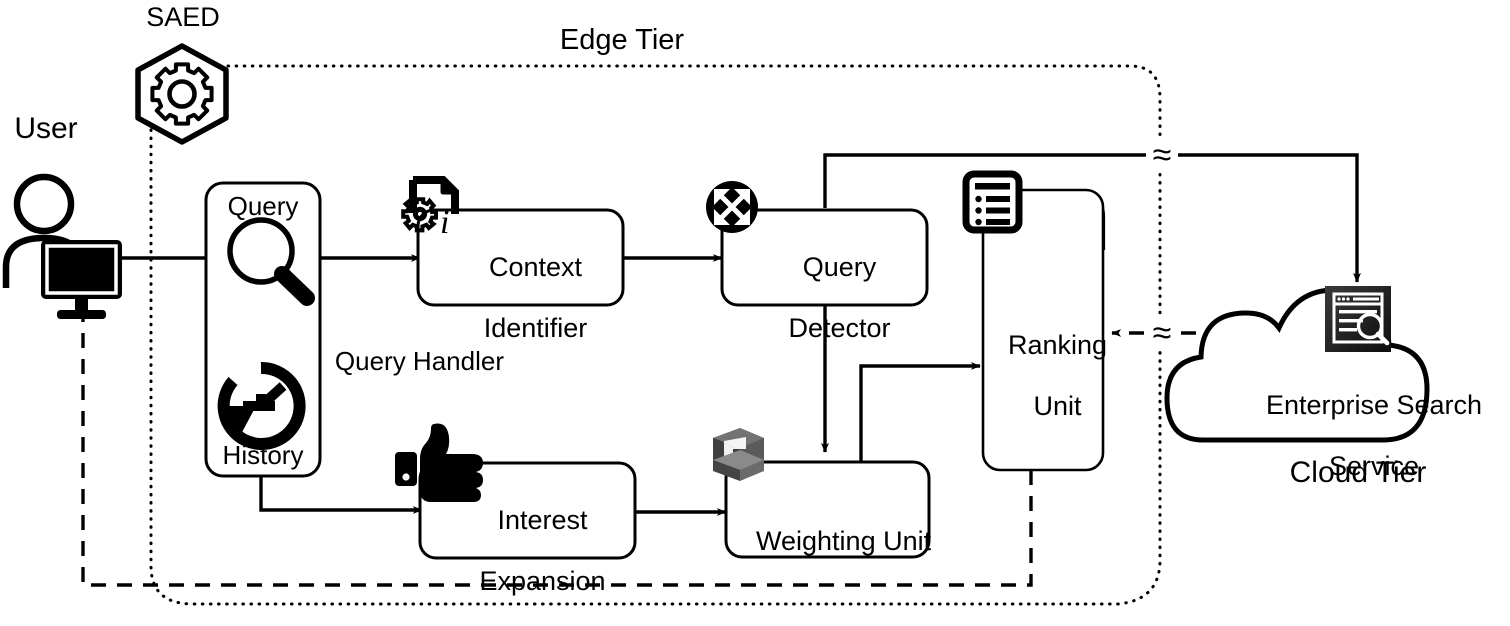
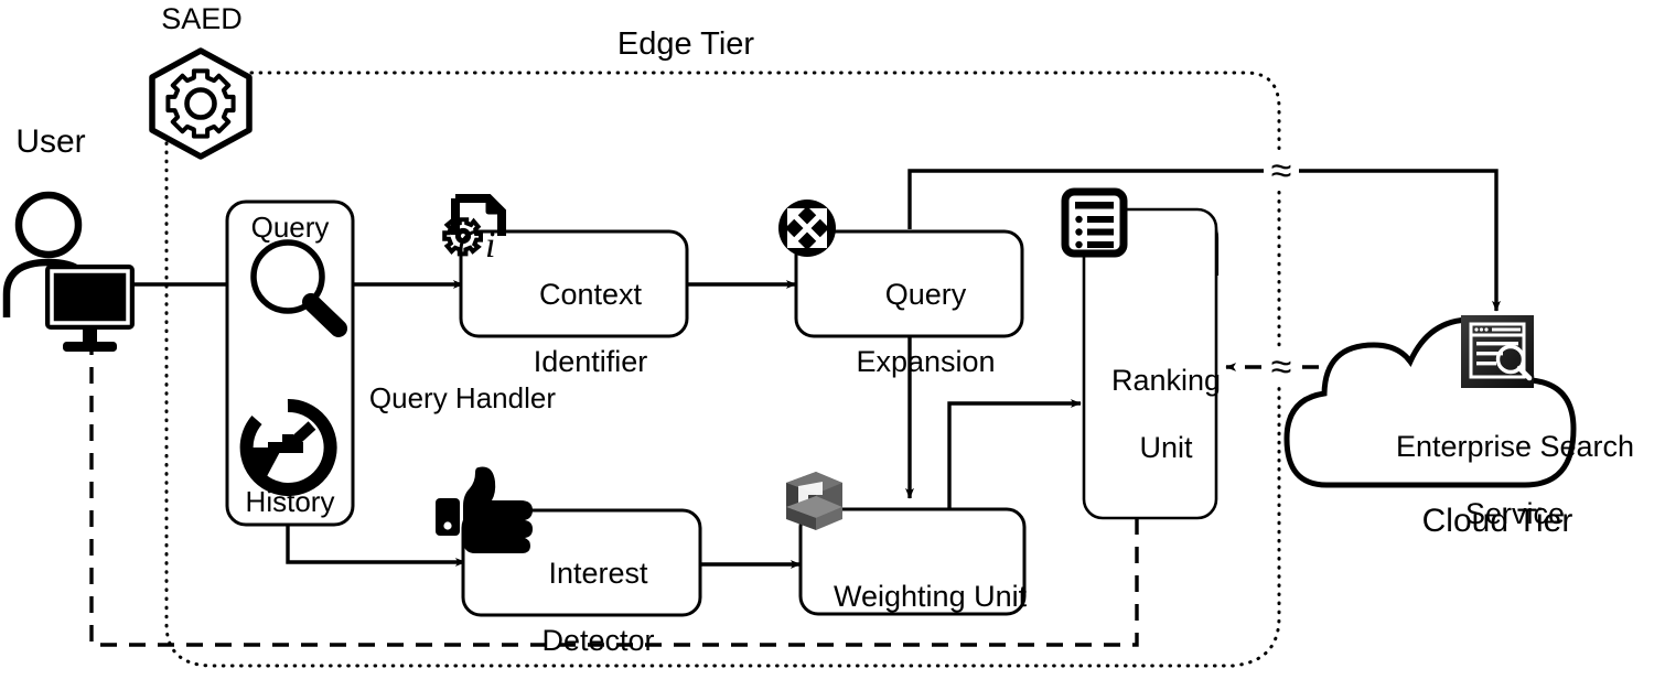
  i
  ≈
  ≈
  SAED
  User
  Edge Tier
  Cloud Tier
  Query
  History
  Query Handler
  Context
  Identifier
  Query
- Detector
+ Expansion
  Interest
- Expansion
+ Detector
  Weighting Unit
  Ranking
  Unit
  Enterprise Search
  Service
